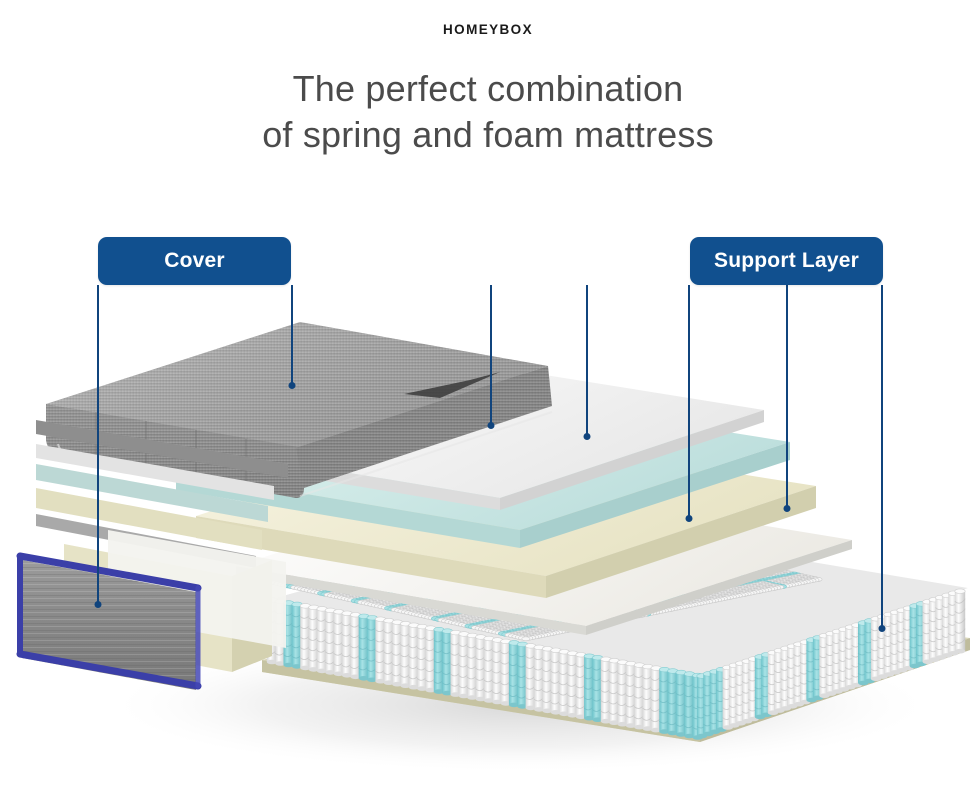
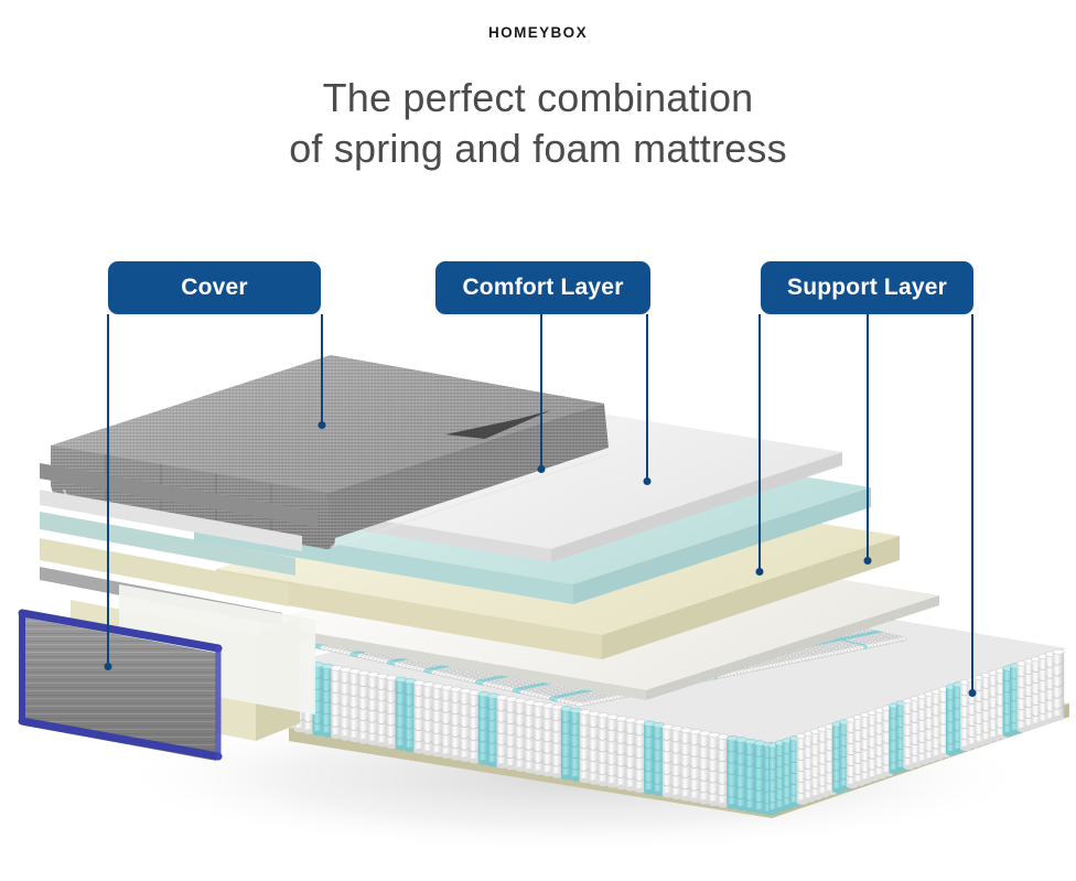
  HOMEYBOX
  The perfect combination
  of spring and foam mattress
  Cover
+ Comfort Layer
  Support Layer
